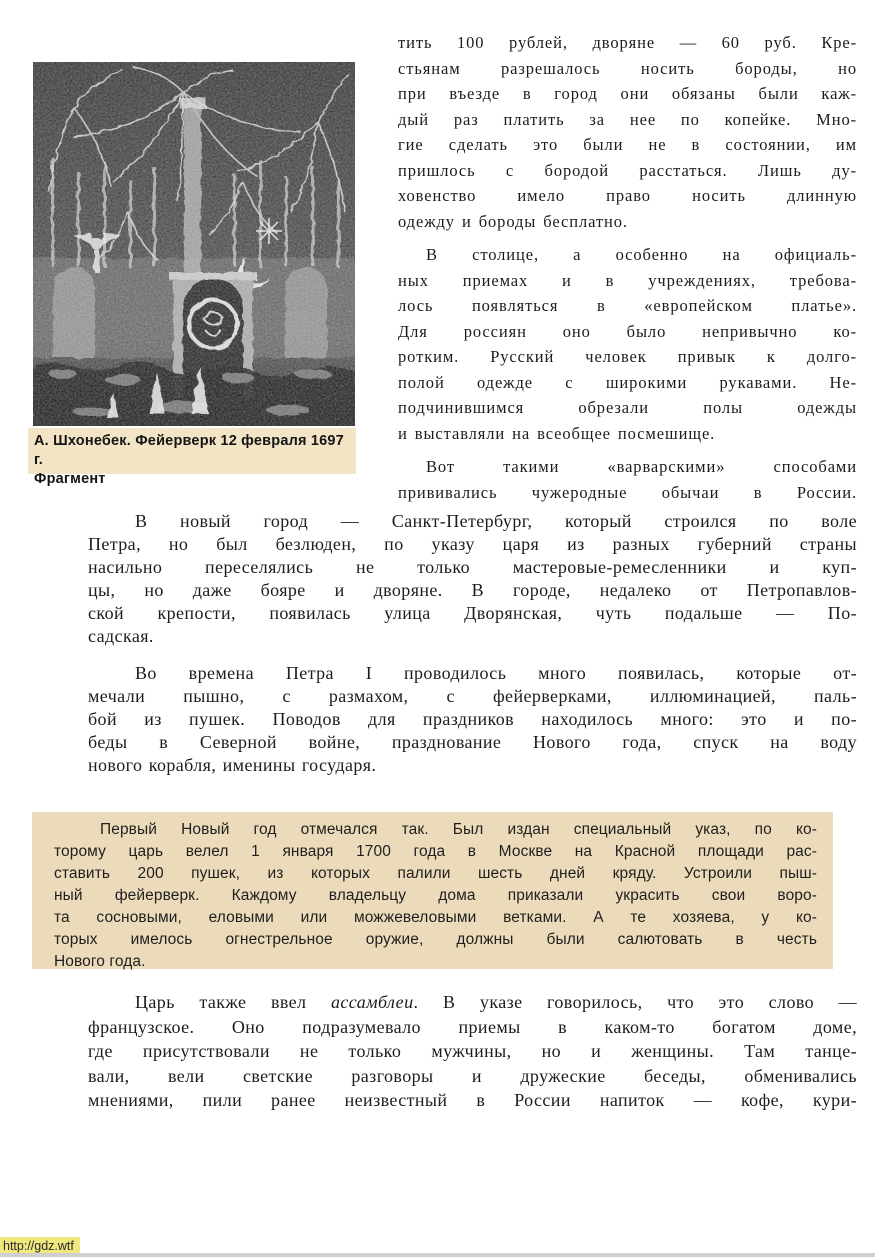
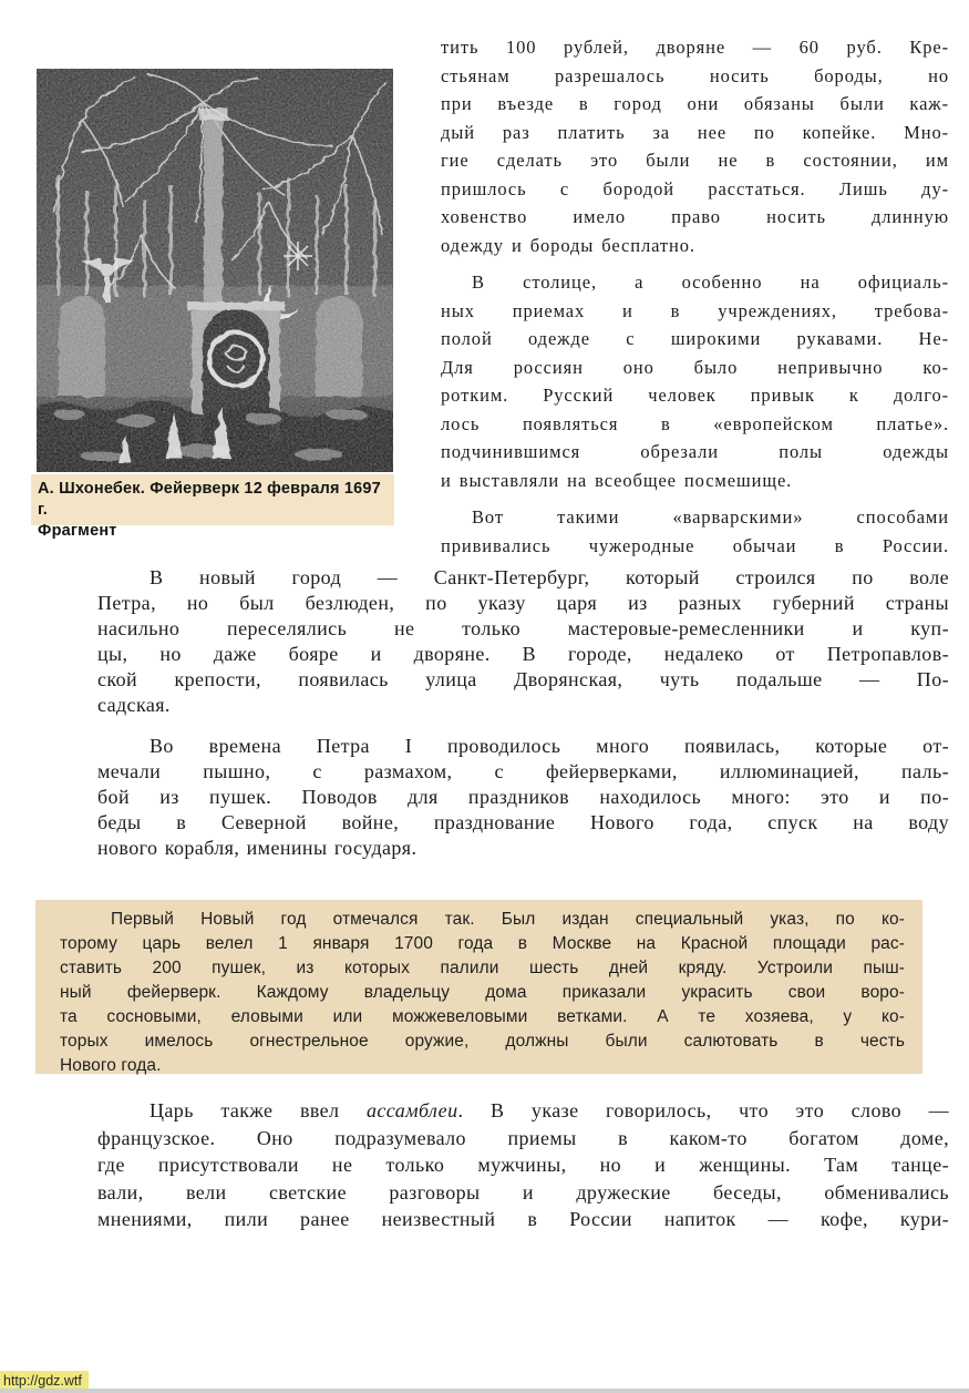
  А. Шхонебек. Фейерверк 12 февраля 1697 г.
  Фрагмент
  тить 100 рублей, дворяне — 60 руб. Кре-
  стьянам разрешалось носить бороды, но
  при въезде в город они обязаны были каж-
  дый раз платить за нее по копейке. Мно-
  гие сделать это были не в состоянии, им
  пришлось с бородой расстаться. Лишь ду-
  ховенство имело право носить длинную
  одежду и бороды бесплатно.
  В столице, а особенно на официаль-
  ных приемах и в учреждениях, требова-
- лось появляться в «европейском платье».
+ полой одежде с широкими рукавами. Не-
  Для россиян оно было непривычно ко-
  ротким. Русский человек привык к долго-
- полой одежде с широкими рукавами. Не-
+ лось появляться в «европейском платье».
  подчинившимся обрезали полы одежды
  и выставляли на всеобщее посмешище.
  Вот такими «варварскими» способами
  прививались чужеродные обычаи в России.
  В новый город — Санкт-Петербург, который строился по воле
  Петра, но был безлюден, по указу царя из разных губерний страны
  насильно переселялись не только мастеровые-ремесленники и куп-
  цы, но даже бояре и дворяне. В городе, недалеко от Петропавлов-
  ской крепости, появилась улица Дворянская, чуть подальше — По-
  садская.
  Во времена Петра I проводилось много появилась, которые от-
  мечали пышно, с размахом, с фейерверками, иллюминацией, паль-
  бой из пушек. Поводов для праздников находилось много: это и по-
  беды в Северной войне, празднование Нового года, спуск на воду
  нового корабля, именины государя.
  Первый Новый год отмечался так. Был издан специальный указ, по ко-
  торому царь велел 1 января 1700 года в Москве на Красной площади рас-
  ставить 200 пушек, из которых палили шесть дней кряду. Устроили пыш-
  ный фейерверк. Каждому владельцу дома приказали украсить свои воро-
  та сосновыми, еловыми или можжевеловыми ветками. А те хозяева, у ко-
  торых имелось огнестрельное оружие, должны были салютовать в честь
  Нового года.
  Царь также ввел ассамблеи. В указе говорилось, что это слово —
  французское. Оно подразумевало приемы в каком-то богатом доме,
  где присутствовали не только мужчины, но и женщины. Там танце-
  вали, вели светские разговоры и дружеские беседы, обменивались
  мнениями, пили ранее неизвестный в России напиток — кофе, кури-
  http://gdz.wtf
